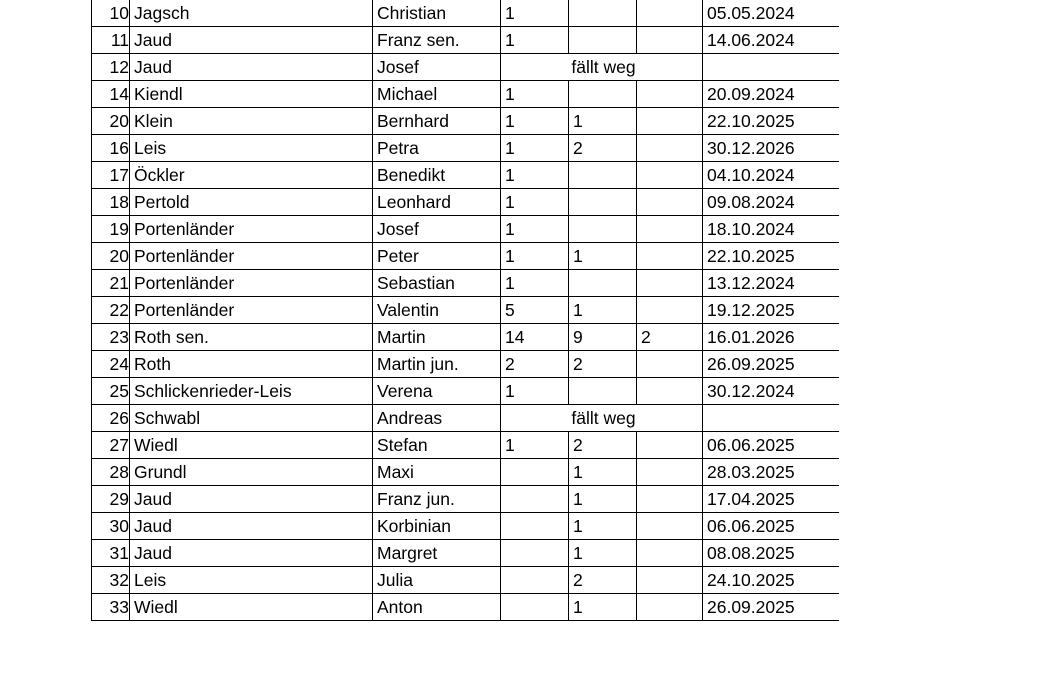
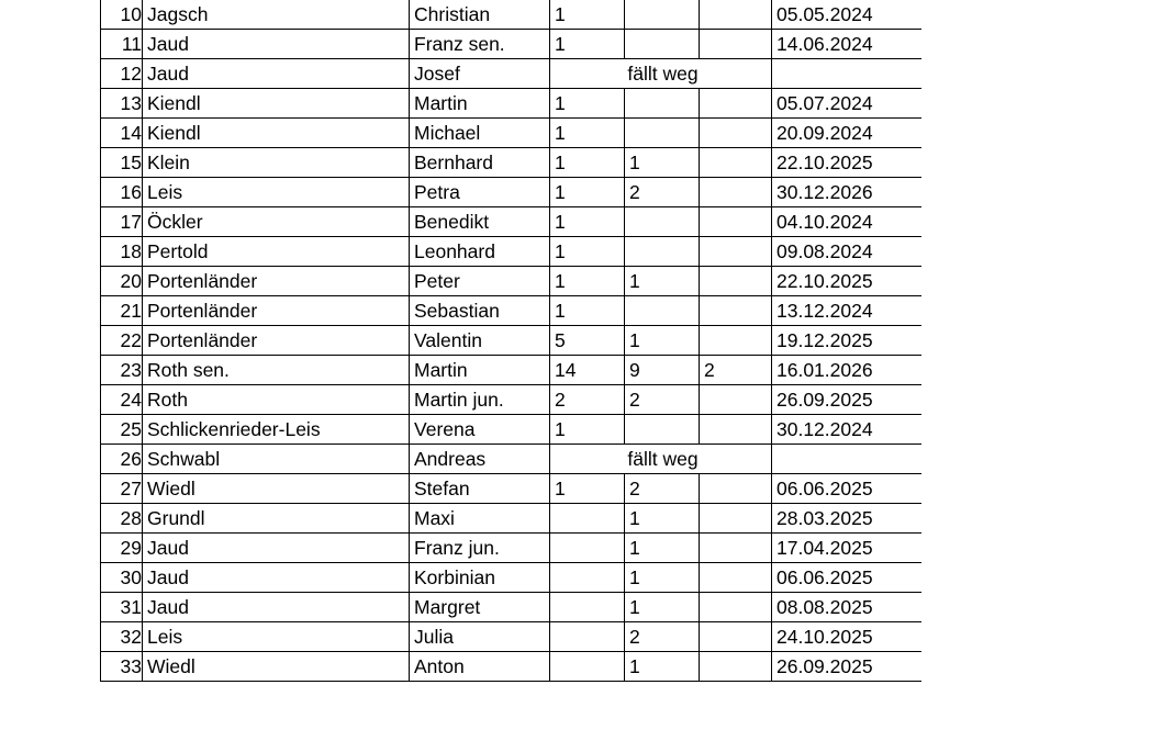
  10	Jagsch	Christian	1			05.05.2024
  11	Jaud	Franz sen.	1			14.06.2024
  12	Jaud	Josef	fällt weg
+ 13	Kiendl	Martin	1			05.07.2024
  14	Kiendl	Michael	1			20.09.2024
- 20	Klein	Bernhard	1	1		22.10.2025
+ 15	Klein	Bernhard	1	1		22.10.2025
  16	Leis	Petra	1	2		30.12.2026
  17	Öckler	Benedikt	1			04.10.2024
  18	Pertold	Leonhard	1			09.08.2024
- 19	Portenländer	Josef	1			18.10.2024
  20	Portenländer	Peter	1	1		22.10.2025
  21	Portenländer	Sebastian	1			13.12.2024
  22	Portenländer	Valentin	5	1		19.12.2025
  23	Roth sen.	Martin	14	9	2	16.01.2026
  24	Roth	Martin jun.	2	2		26.09.2025
  25	Schlickenrieder-Leis	Verena	1			30.12.2024
  26	Schwabl	Andreas	fällt weg
  27	Wiedl	Stefan	1	2		06.06.2025
  28	Grundl	Maxi		1		28.03.2025
  29	Jaud	Franz jun.		1		17.04.2025
  30	Jaud	Korbinian		1		06.06.2025
  31	Jaud	Margret		1		08.08.2025
  32	Leis	Julia		2		24.10.2025
  33	Wiedl	Anton		1		26.09.2025
